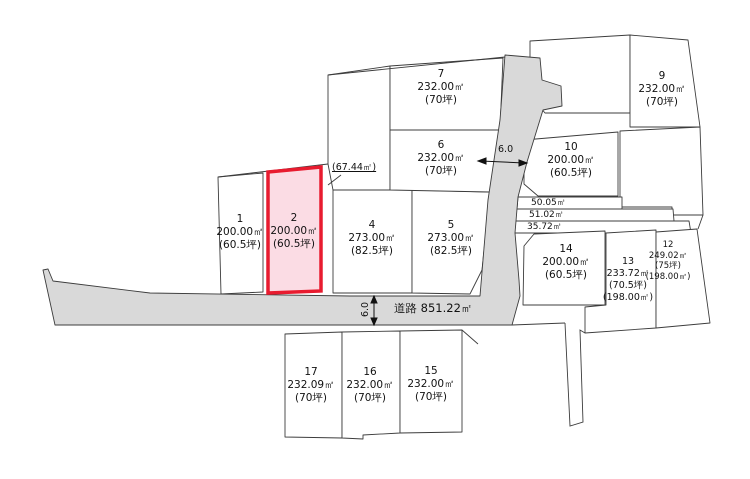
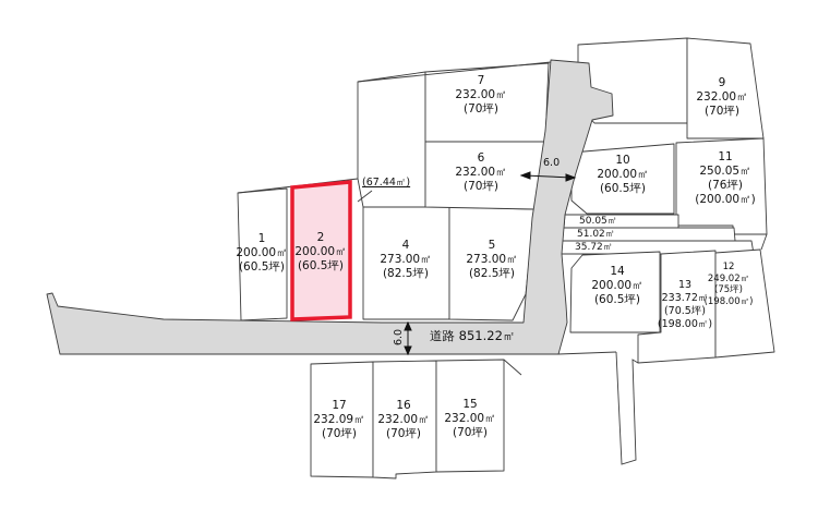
  1
  200.00㎡
  (60.5坪)
  2
  200.00㎡
  (60.5坪)
  4
  273.00㎡
  (82.5坪)
  5
  273.00㎡
  (82.5坪)
  6
  232.00㎡
  (70坪)
  7
  232.00㎡
  (70坪)
  9
  232.00㎡
  (70坪)
  10
  200.00㎡
  (60.5坪)
+ 11
+ 250.05㎡
+ (76坪)
+ (200.00㎡)
  12
  249.02㎡
  (75坪)
  (198.00㎡)
  13
  233.72㎡
  (70.5坪)
  (198.00㎡)
  14
  200.00㎡
  (60.5坪)
  15
  232.00㎡
  (70坪)
  16
  232.00㎡
  (70坪)
  17
  232.09㎡
  (70坪)
  50.05㎡
  51.02㎡
  35.72㎡
  (67.44㎡)
  道路 851.22㎡
  6.0
